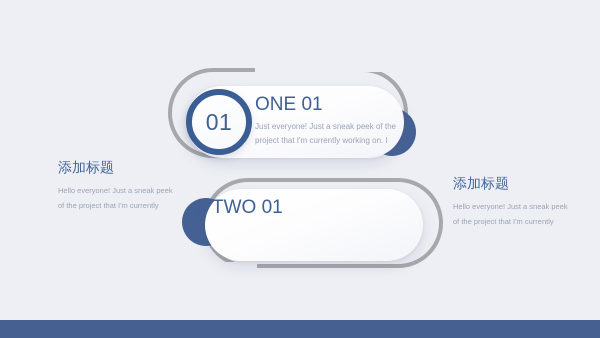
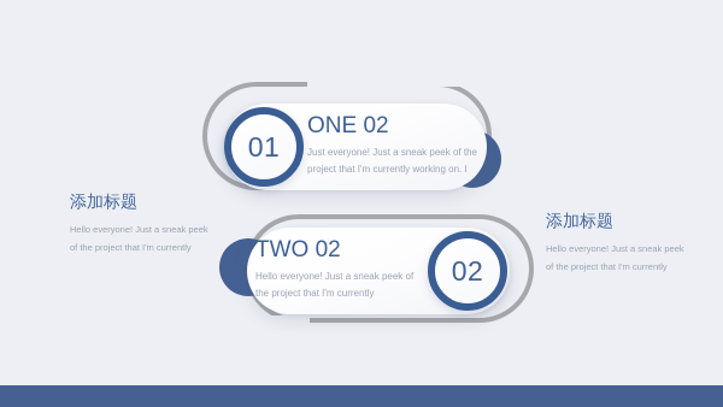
- ONE 01
+ ONE 02
  Just everyone! Just a sneak peek of the
  project that I'm currently working on. I
  01
- TWO 01
+ TWO 02
+ Hello everyone! Just a sneak peek of
+ the project that I'm currently
+ 02
  添加标题
  Hello everyone! Just a sneak peek
  of the project that I'm currently
  添加标题
  Hello everyone! Just a sneak peek
  of the project that I'm currently
